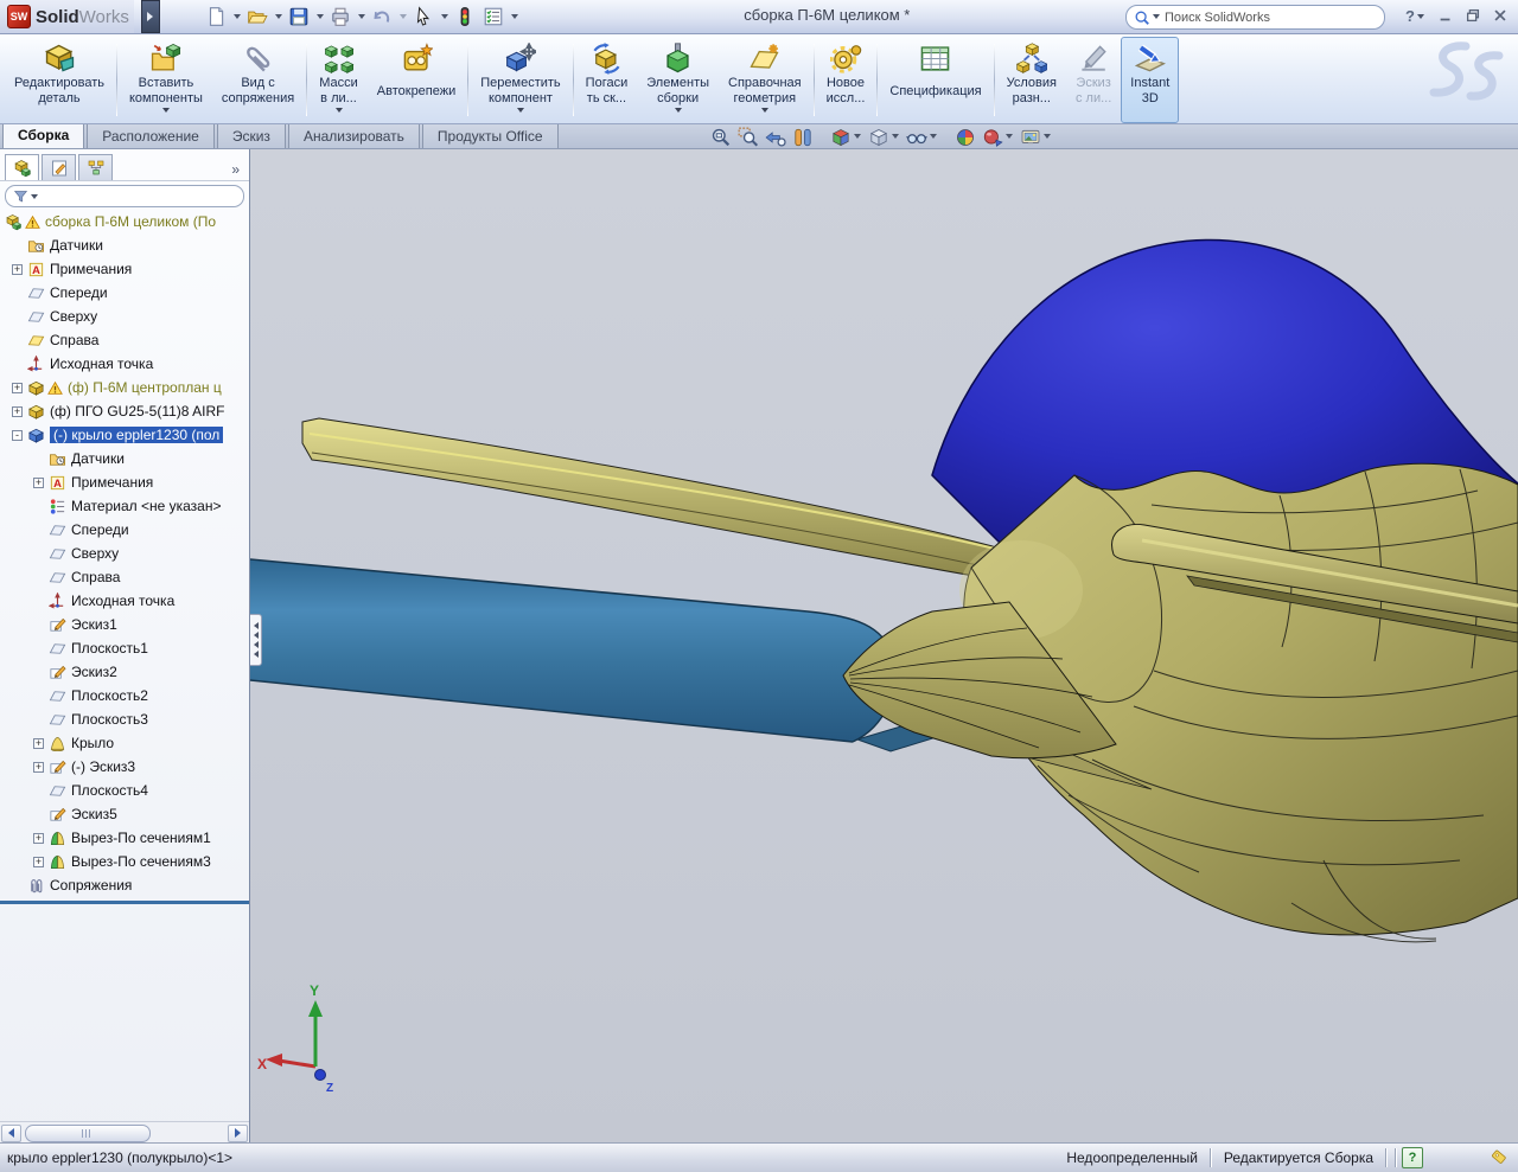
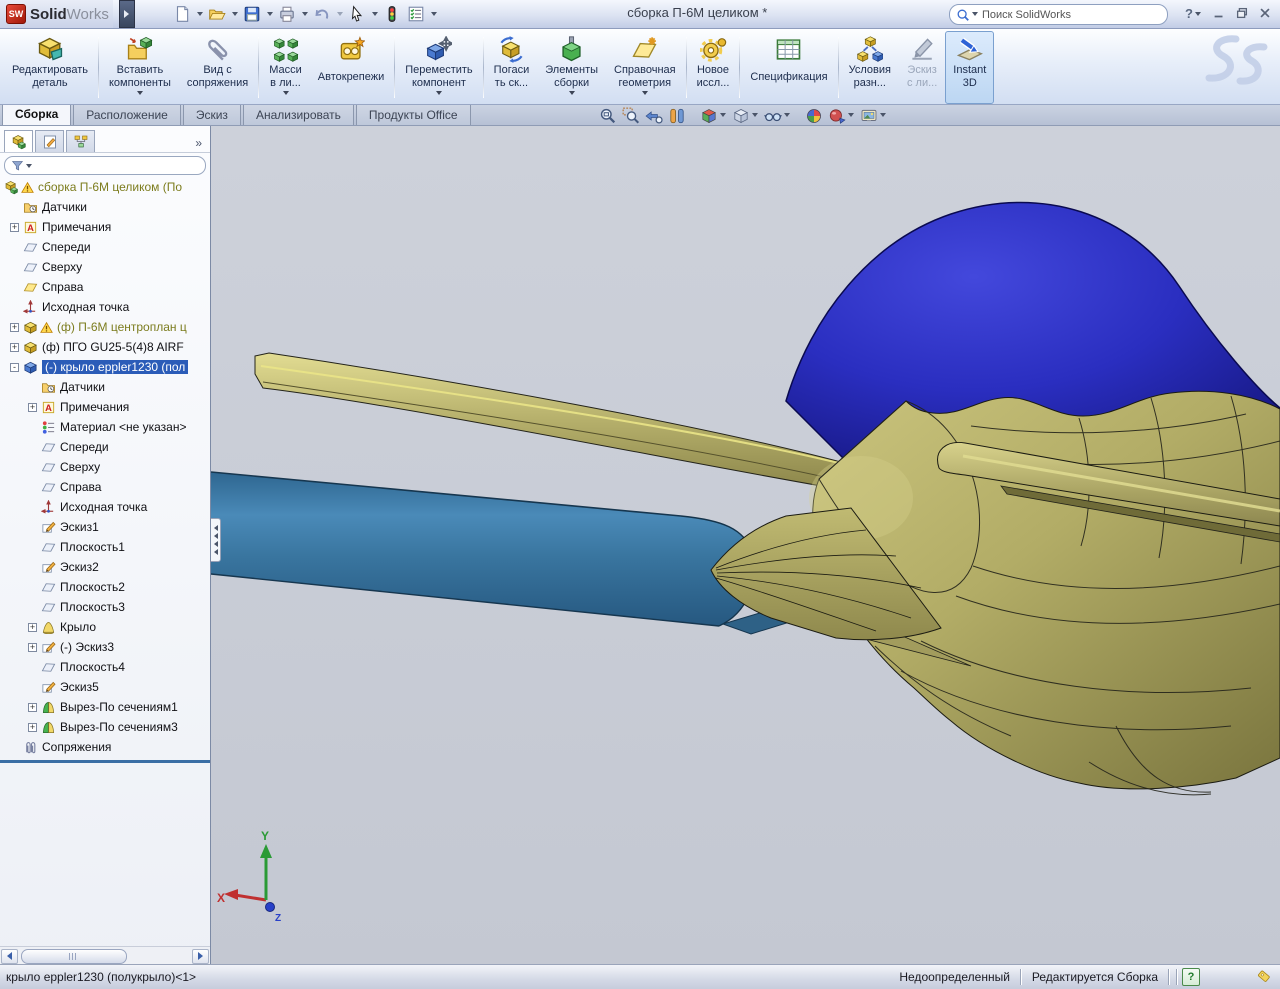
  SW
  SolidWorks
  сборка П-6М целиком *
  Поиск SolidWorks
  ?
  Редактировать
  деталь
  Вставить
  компоненты
  Вид с
  сопряжения
  Масси
  в ли...
  Автокрепежи
  Переместить
  компонент
  Погаси
  ть ск...
  Элементы
  сборки
  Справочная
  геометрия
  Новое
  иссл...
  Спецификация
  Условия
  разн...
  Эскиз
  с ли...
  Instant
  3D
  Сборка
  Расположение
  Эскиз
  Анализировать
  Продукты Office
  »
  сборка П-6М целиком (По
  Датчики
  +
  Примечания
  Спереди
  Сверху
  Справа
  Исходная точка
  +
  (ф) П-6М центроплан ц
  +
- (ф) ПГО GU25-5(11)8 AIRF
+ (ф) ПГО GU25-5(4)8 AIRF
  -
  (-) крыло eppler1230 (пол
  Датчики
  +
  Примечания
  Материал <не указан>
  Спереди
  Сверху
  Справа
  Исходная точка
  Эскиз1
  Плоскость1
  Эскиз2
  Плоскость2
  Плоскость3
  +
  Крыло
  +
  (-) Эскиз3
  Плоскость4
  Эскиз5
  +
  Вырез-По сечениям1
  +
  Вырез-По сечениям3
  Сопряжения
  X
  Y
  Z
  крыло eppler1230 (полукрыло)<1>
  Недоопределенный
  Редактируется Сборка
  ?
